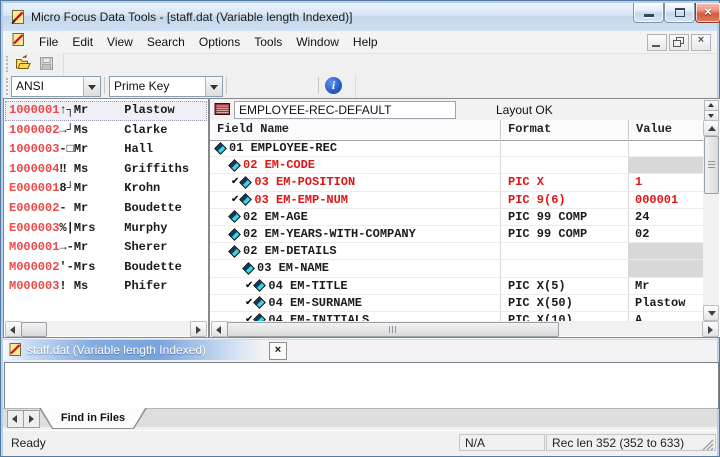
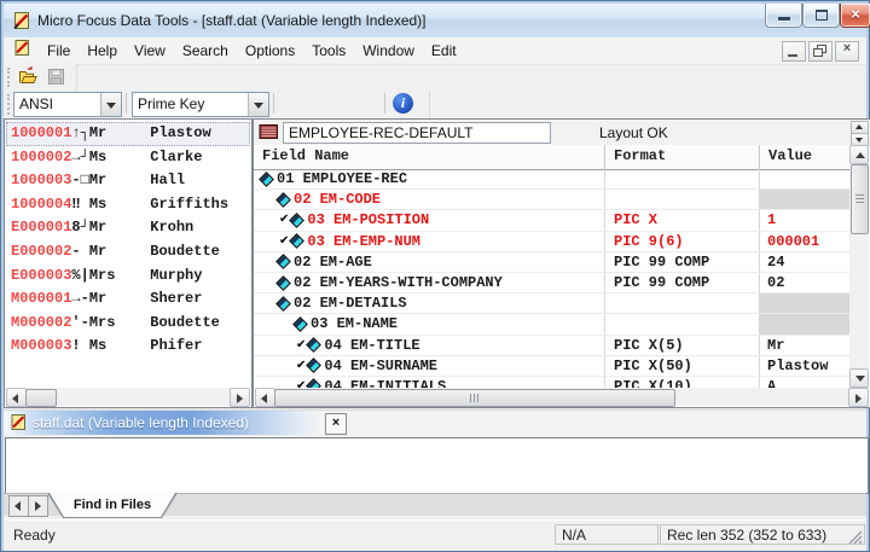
  Micro Focus Data Tools - [staff.dat (Variable length Indexed)]
  ×
  File
- Edit
+ Help
  View
  Search
  Options
  Tools
  Window
- Help
+ Edit
  ×
  ANSI
  Prime Key
  i
  1000001↑┐Mr Plastow
  1000002→┘Ms Clarke
  1000003-□Mr Hall
  1000004‼ Ms Griffiths
  E0000018┘Mr Krohn
  E000002- Mr Boudette
  E000003%|Mrs Murphy
  M000001→-Mr Sherer
  M000002'-Mrs Boudette
  M000003! Ms Phifer
  EMPLOYEE-REC-DEFAULT
  Layout OK
  Field Name
  Format
  Value
  01 EMPLOYEE-REC
  02 EM-CODE
  ✔
  03 EM-POSITION
  PIC X
  1
  ✔
  03 EM-EMP-NUM
  PIC 9(6)
  000001
  02 EM-AGE
  PIC 99 COMP
  24
  02 EM-YEARS-WITH-COMPANY
  PIC 99 COMP
  02
  02 EM-DETAILS
  03 EM-NAME
  ✔
  04 EM-TITLE
  PIC X(5)
  Mr
  ✔
  04 EM-SURNAME
  PIC X(50)
  Plastow
  ✔
  04 EM-INITIALS
  PIC X(10)
  A
  staff.dat (Variable length Indexed)
  ×
  Find in Files
  Ready
  N/A
  Rec len 352 (352 to 633)
